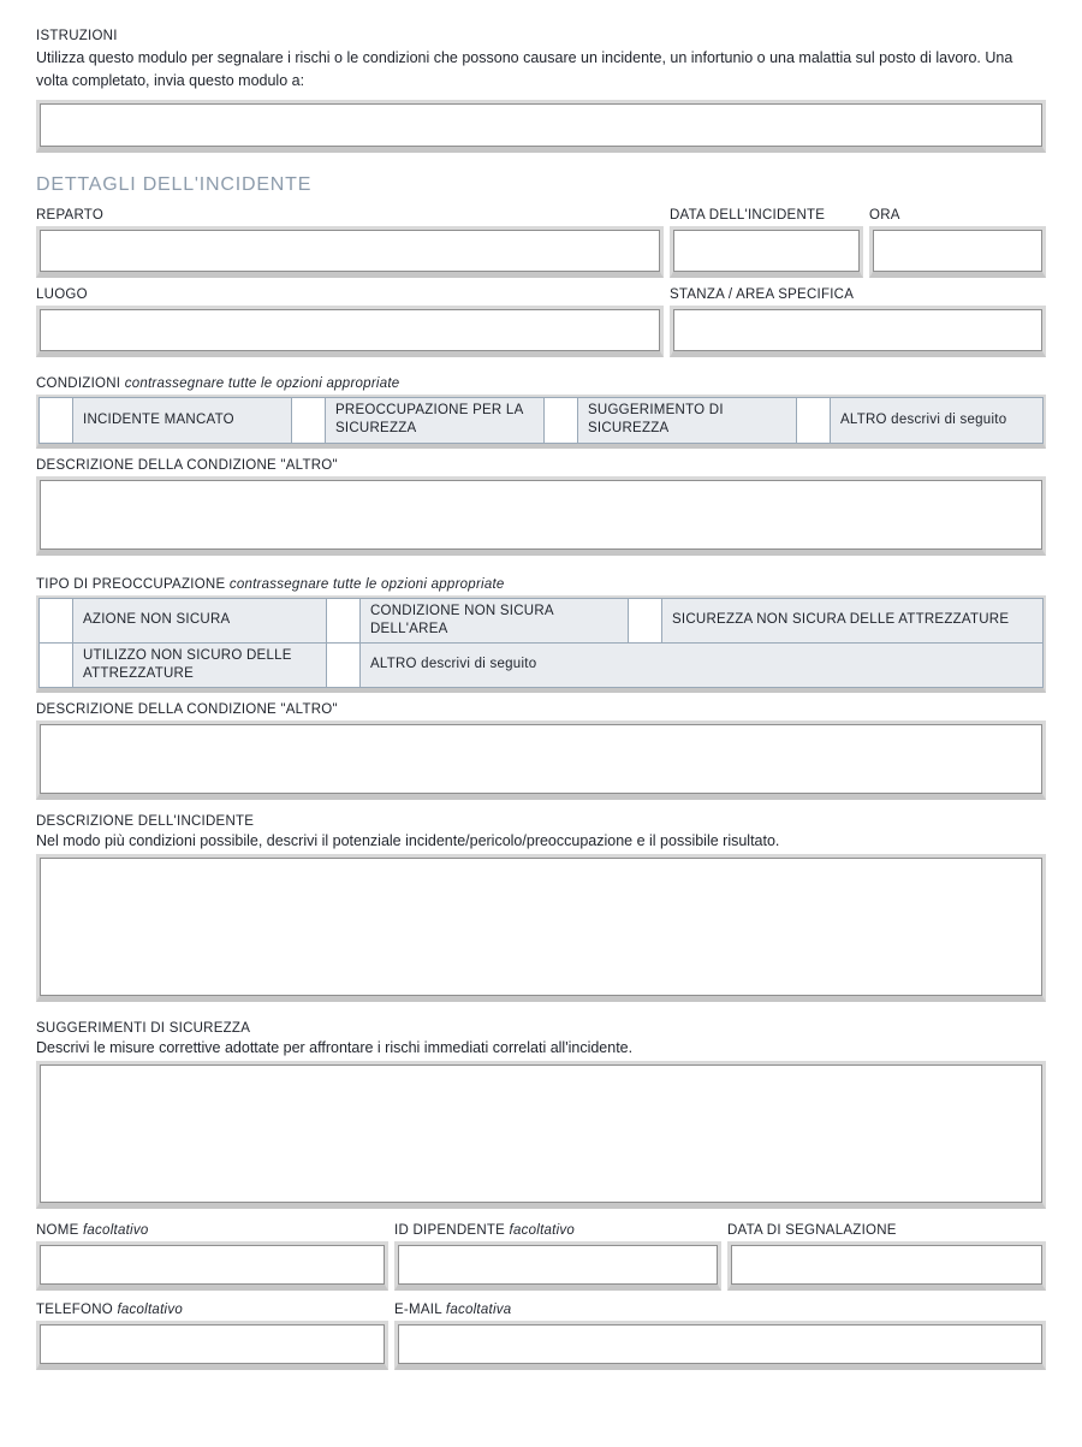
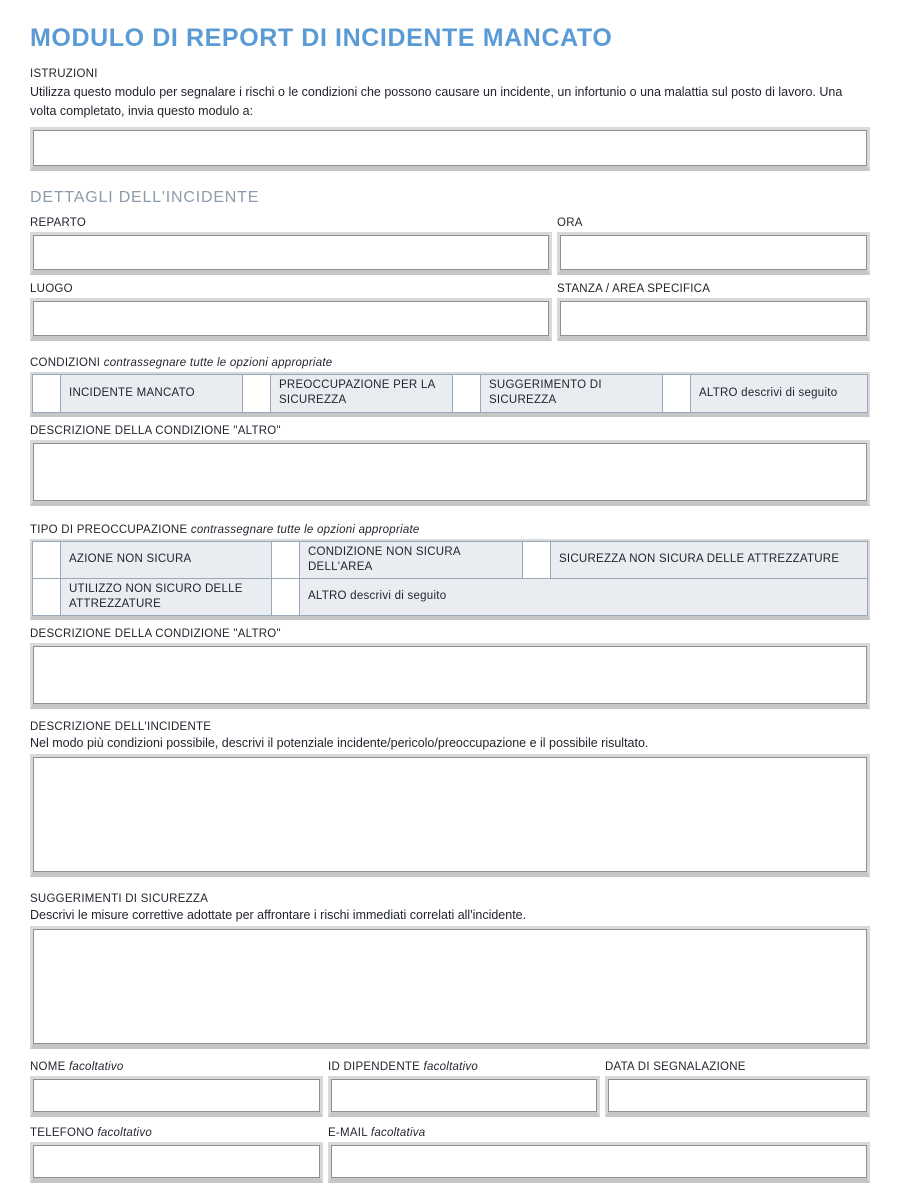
+ MODULO DI REPORT DI INCIDENTE MANCATO
  ISTRUZIONI
  Utilizza questo modulo per segnalare i rischi o le condizioni che possono causare un incidente, un infortunio o una malattia sul posto di lavoro. Una volta completato, invia questo modulo a:
  DETTAGLI DELL'INCIDENTE
  REPARTO
- DATA DELL'INCIDENTE
  ORA
  LUOGO
  STANZA / AREA SPECIFICA
  CONDIZIONI contrassegnare tutte le opzioni appropriate
  	INCIDENTE MANCATO		PREOCCUPAZIONE PER LA SICUREZZA		SUGGERIMENTO DI SICUREZZA		ALTRO descrivi di seguito
  DESCRIZIONE DELLA CONDIZIONE "ALTRO"
  TIPO DI PREOCCUPAZIONE contrassegnare tutte le opzioni appropriate
  	AZIONE NON SICURA		CONDIZIONE NON SICURA DELL'AREA		SICUREZZA NON SICURA DELLE ATTREZZATURE
  	UTILIZZO NON SICURO DELLE ATTREZZATURE		ALTRO descrivi di seguito
  DESCRIZIONE DELLA CONDIZIONE "ALTRO"
  DESCRIZIONE DELL'INCIDENTE
  Nel modo più condizioni possibile, descrivi il potenziale incidente/pericolo/preoccupazione e il possibile risultato.
  SUGGERIMENTI DI SICUREZZA
  Descrivi le misure correttive adottate per affrontare i rischi immediati correlati all'incidente.
  NOME facoltativo
  ID DIPENDENTE facoltativo
  DATA DI SEGNALAZIONE
  TELEFONO facoltativo
  E-MAIL facoltativa
